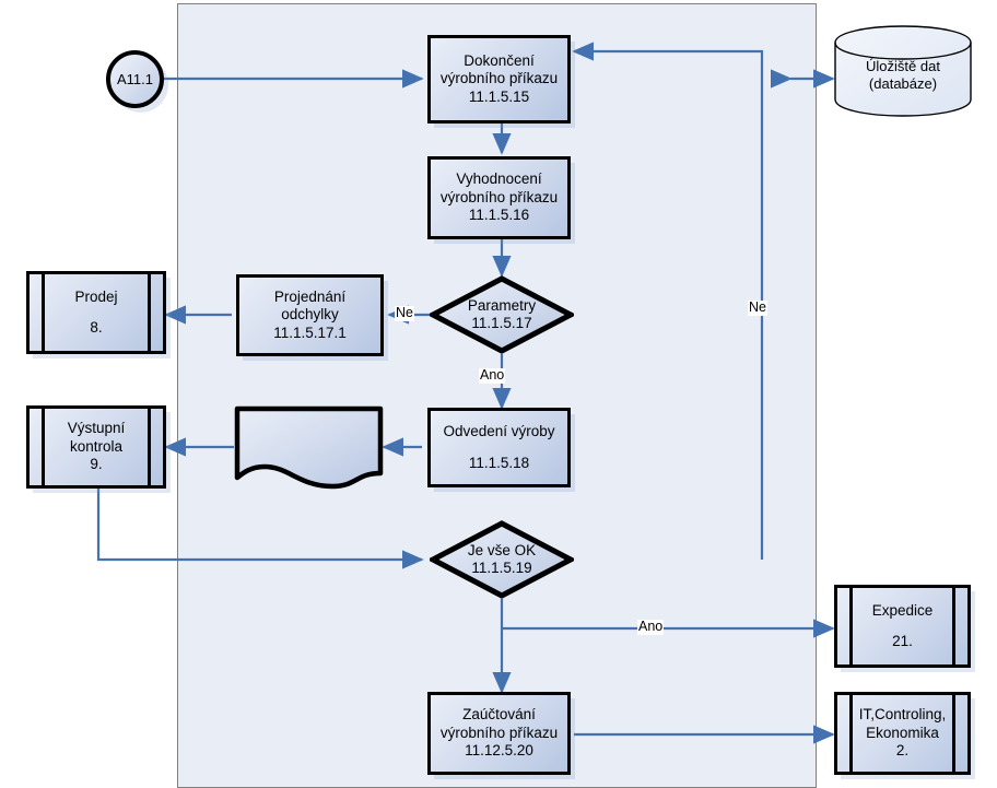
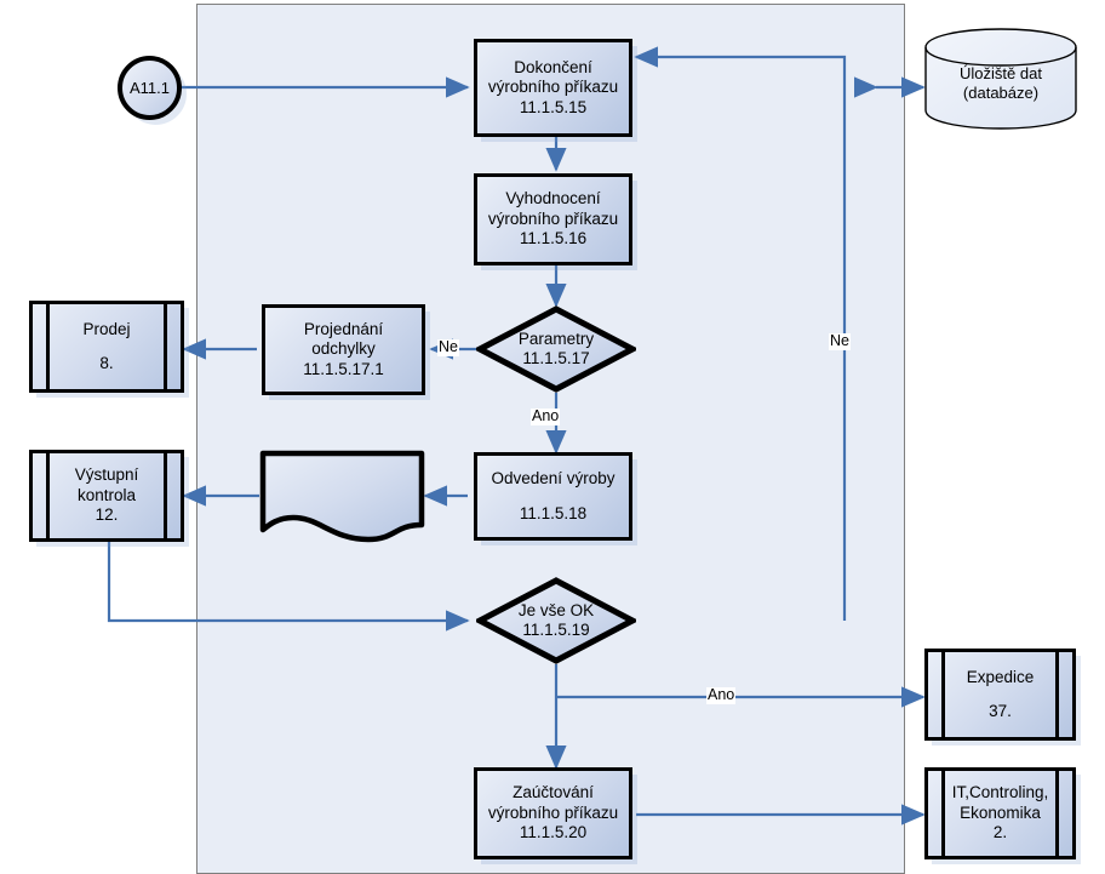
  A11.1
  Úložiště dat
  (databáze)
  Dokončení
  výrobního příkazu
  11.1.5.15
  Vyhodnocení
  výrobního příkazu
  11.1.5.16
  Parametry
  11.1.5.17
  Projednání
  odchylky
  11.1.5.17.1
  Prodej
  8.
  Odvedení výroby
  11.1.5.18
  Výstupní
  kontrola
- 9.
+ 12.
  Je vše OK
  11.1.5.19
  Expedice
- 21.
+ 37.
  Zaúčtování
  výrobního příkazu
- 11.12.5.20
+ 11.1.5.20
  IT,Controling,
  Ekonomika
  2.
  Ne
  Ano
  Ne
  Ano
